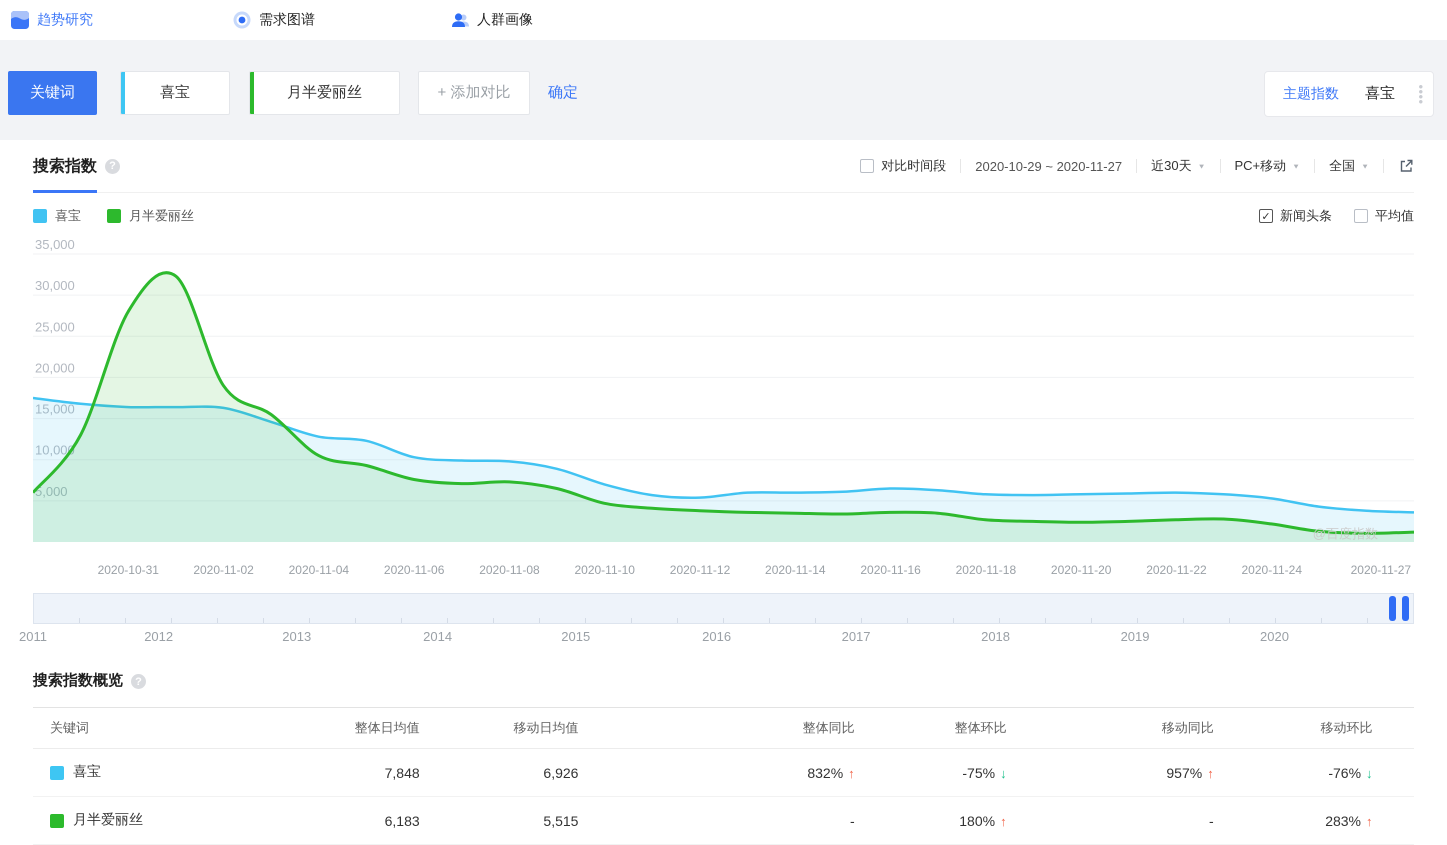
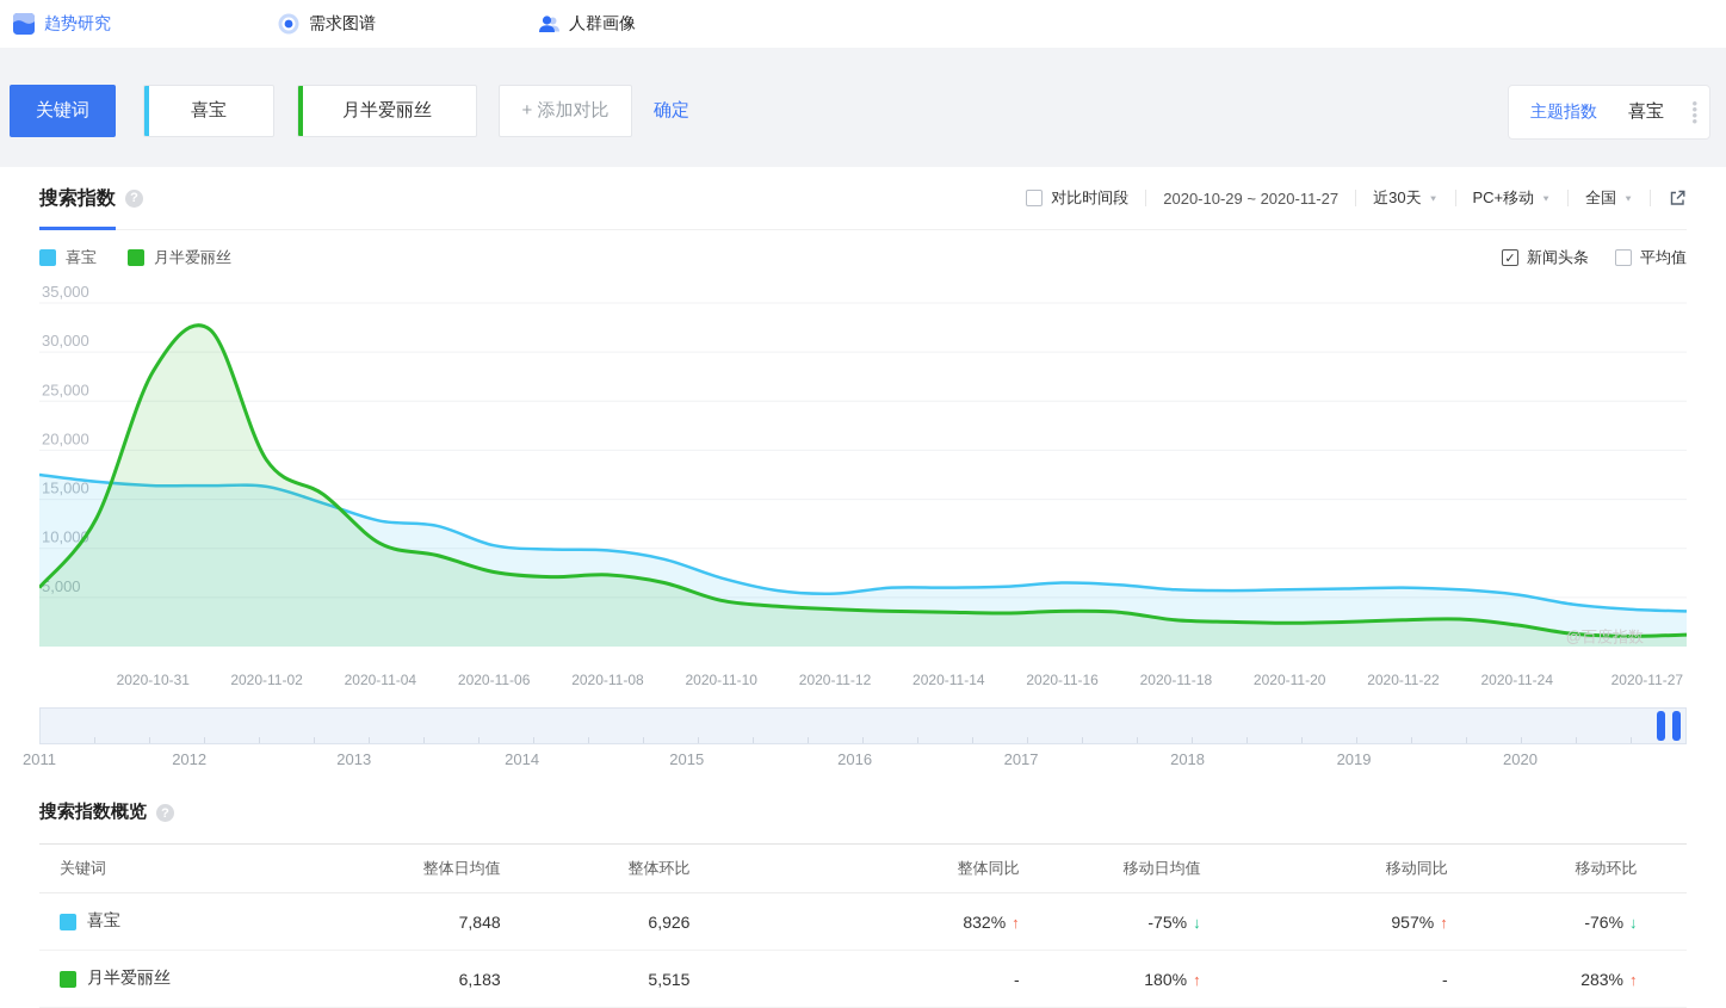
  趋势研究
  需求图谱
  人群画像
  关键词
  喜宝
  月半爱丽丝
  + 添加对比
  确定
  主题指数
  喜宝
  •
  •
  •
  •
  搜索指数
  ?
  对比时间段
  2020-10-29 ~ 2020-11-27
  近30天
  PC+移动
  全国
  喜宝
  月半爱丽丝
  ✓
  新闻头条
  平均值
  5,000
  10,00
  15,000
  20,000
  25,000
  30,000
  35,000
  @百度指数
  2020-10-31
  2020-11-02
  2020-11-04
  2020-11-06
  2020-11-08
  2020-11-10
  2020-11-12
  2020-11-14
  2020-11-16
  2020-11-18
  2020-11-20
  2020-11-22
  2020-11-24
  2020-11-27
  2011
  2012
  2013
  2014
  2015
  2016
  2017
  2018
  2019
  2020
  搜索指数概览
  ?
  关键词
  整体日均值
- 移动日均值
+ 整体环比
  整体同比
- 整体环比
+ 移动日均值
  移动同比
  移动环比
  喜宝
  7,848
  6,926
  832% ↑
  -75% ↓
  957% ↑
  -76% ↓
  月半爱丽丝
  6,183
  5,515
  -
  180% ↑
  -
  283% ↑
